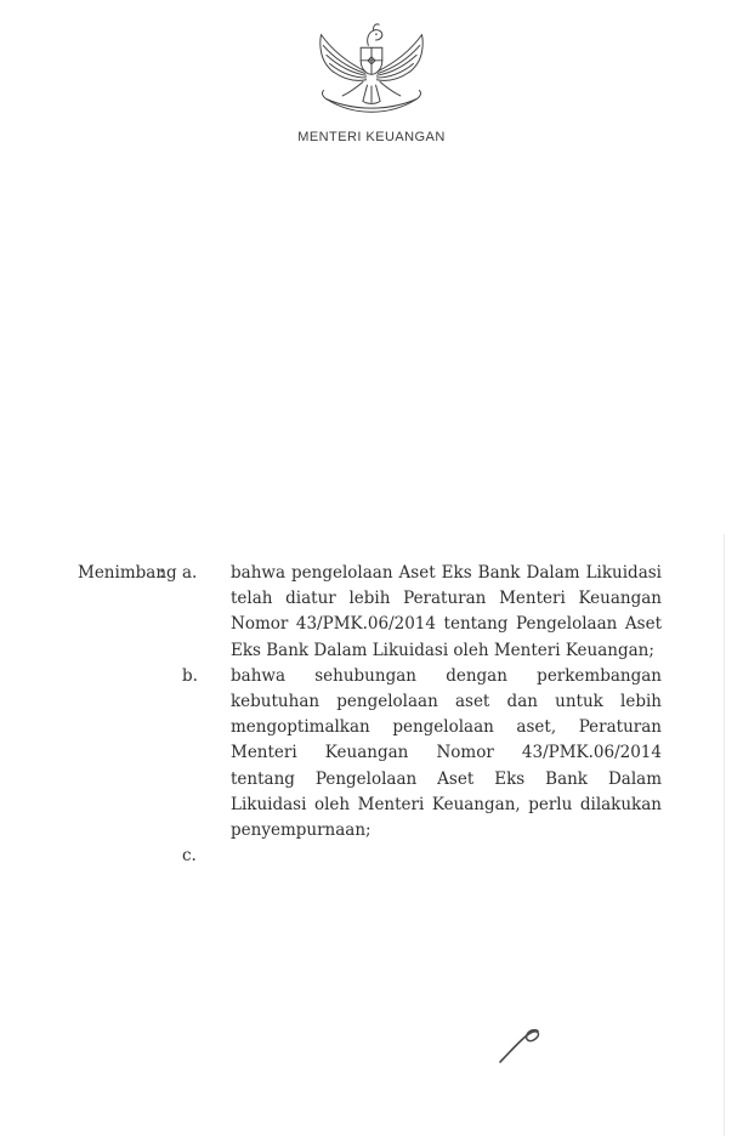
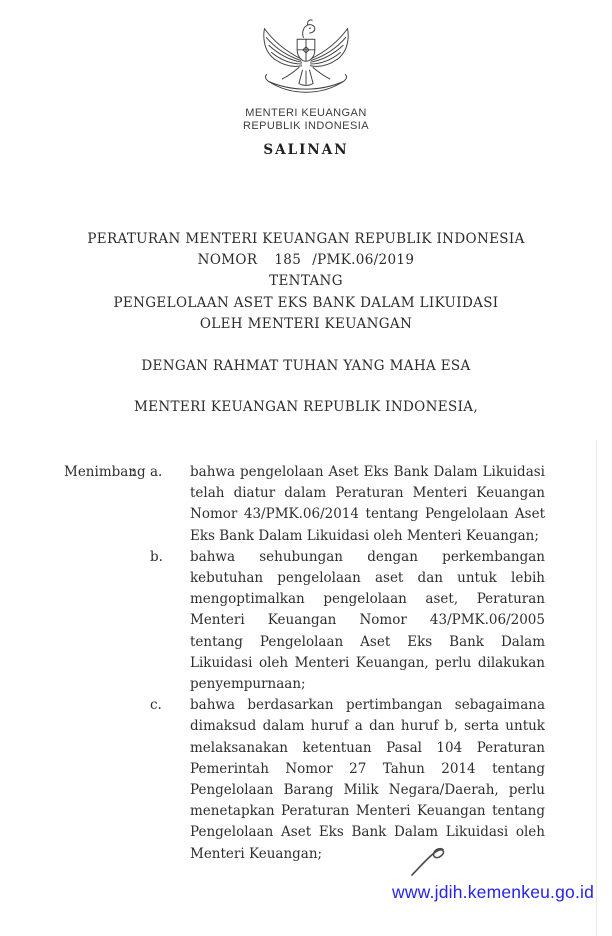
  MENTERI KEUANGAN
+ REPUBLIK INDONESIA
+ SALINAN
+ PERATURAN MENTERI KEUANGAN REPUBLIK INDONESIA
+ NOMOR 185 /PMK.06/2019
+ TENTANG
+ PENGELOLAAN ASET EKS BANK DALAM LIKUIDASI
+ OLEH MENTERI KEUANGAN
+ DENGAN RAHMAT TUHAN YANG MAHA ESA
+ MENTERI KEUANGAN REPUBLIK INDONESIA,
  Menimba
  :
  a.
- bahwa pengelolaan Aset Eks Bank Dalam Likuidasi telah diatur lebih Peraturan Menteri Keuangan Nomor 43/PMK.06/2014 tentang Pengelolaan Aset Eks Bank Dalam Likuidasi oleh Menteri Keuangan;
+ bahwa pengelolaan Aset Eks Bank Dalam Likuidasi telah diatur dalam Peraturan Menteri Keuangan Nomor 43/PMK.06/2014 tentang Pengelolaan Aset Eks Bank Dalam Likuidasi oleh Menteri Keuangan;
  b.
- bahwa sehubungan dengan perkembangan kebutuhan pengelolaan aset dan untuk lebih mengoptimalkan pengelolaan aset, Peraturan Menteri Keuangan Nomor 43/PMK.06/2014 tentang Pengelolaan Aset Eks Bank Dalam Likuidasi oleh Menteri Keuangan, perlu dilakukan penyempurnaan;
+ bahwa sehubungan dengan perkembangan kebutuhan pengelolaan aset dan untuk lebih mengoptimalkan pengelolaan aset, Peraturan Menteri Keuangan Nomor 43/PMK.06/2005 tentang Pengelolaan Aset Eks Bank Dalam Likuidasi oleh Menteri Keuangan, perlu dilakukan penyempurnaan;
  c.
+ bahwa berdasarkan pertimbangan sebagaimana dimaksud dalam huruf a dan huruf b, serta untuk melaksanakan ketentuan Pasal 104 Peraturan Pemerintah Nomor 27 Tahun 2014 tentang Pengelolaan Barang Milik Negara/Daerah, perlu menetapkan Peraturan Menteri Keuangan tentang Pengelolaan Aset Eks Bank Dalam Likuidasi oleh Menteri Keuangan;
+ www.jdih.kemenkeu.go.id
